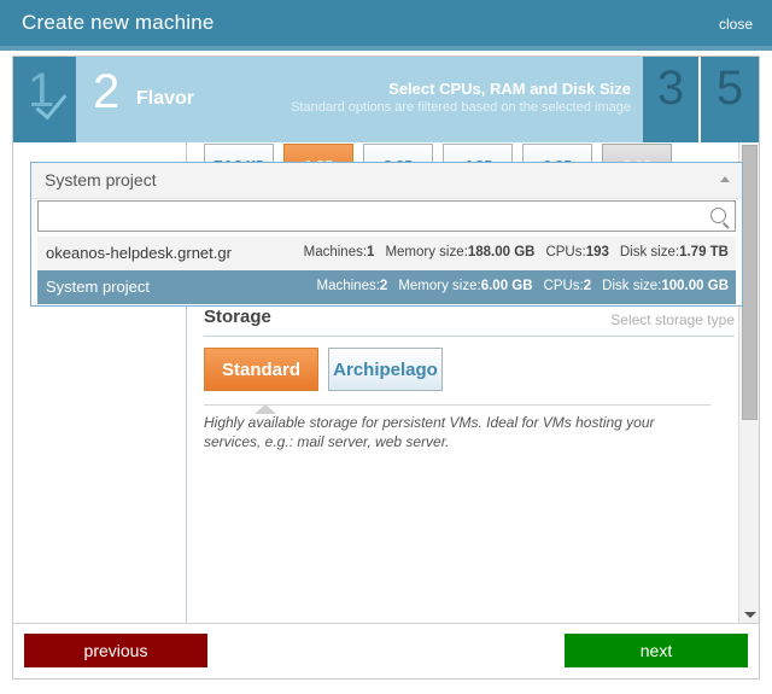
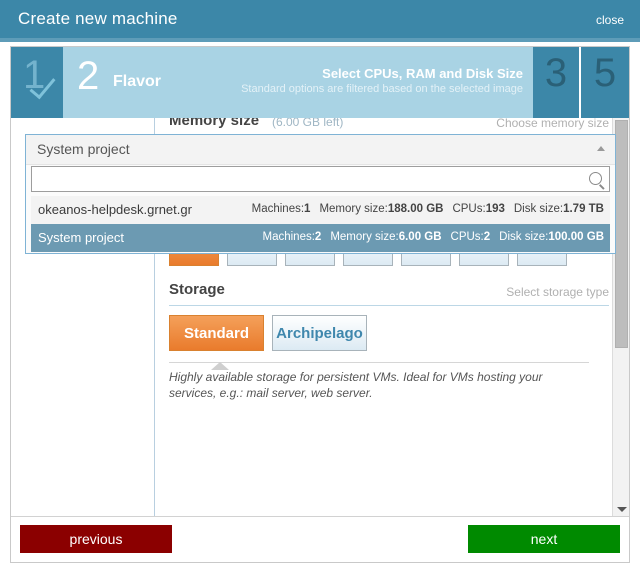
  Create new machine
  close
  1
  2
  Flavor
  Select CPUs, RAM and Disk Size
  Standard options are filtered based on the selected image
  3
  5
+ Memory size
+ (6.00 GB left)
+ Choose memory size
  Storage
  Select storage type
  Standard
  Archipelago
  Highly available storage for persistent VMs. Ideal for VMs hosting your services, e.g.: mail server, web server.
  previous
  next
  System project
  okeanos-helpdesk.grnet.gr
  Machines:1 Memory size:188.00 GB CPUs:193 Disk size:1.79 TB
  System project
  Machines:2 Memory size:6.00 GB CPUs:2 Disk size:100.00 GB
